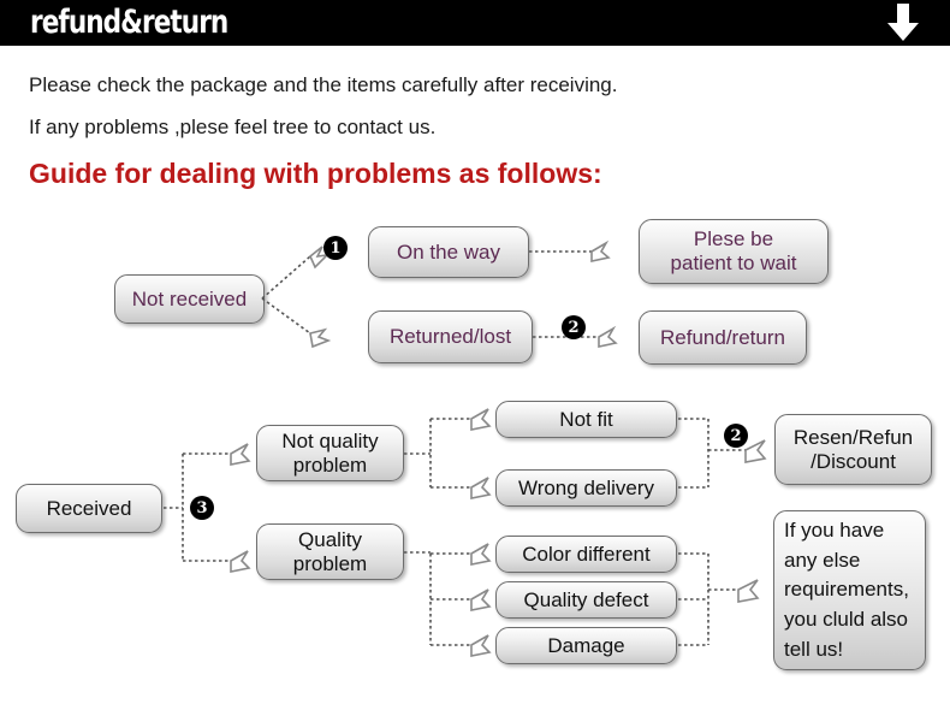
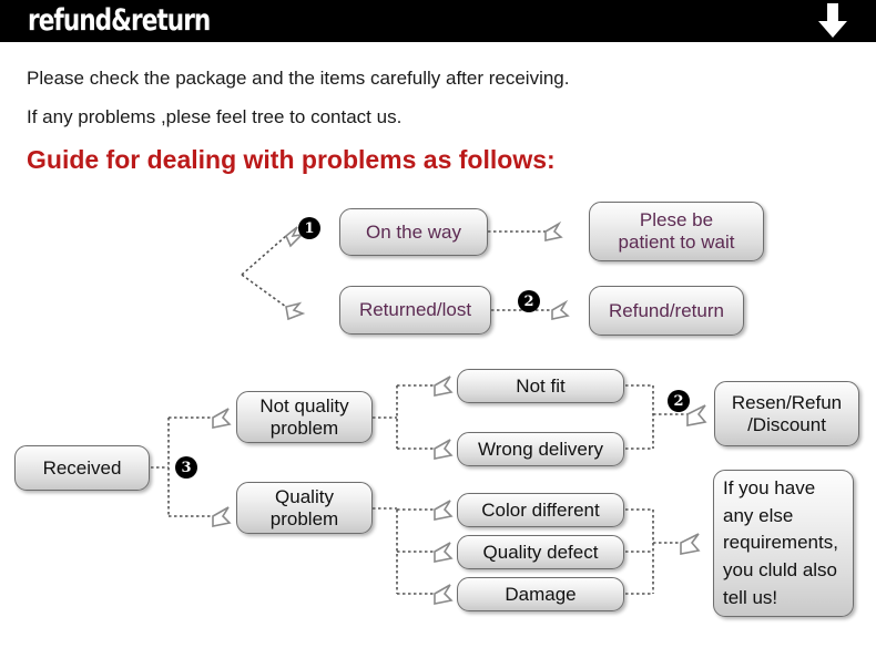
  refund&return
  Please check the package and the items carefully after receiving.
  If any problems ,plese feel tree to contact us.
  Guide for dealing with problems as follows:
- Not received
  1
  On the way
  Returned/lost
  2
  Plese be
  patient to wait
  Refund/return
  Received
  3
  Not quality
  problem
  Quality
  problem
  Not fit
  Wrong delivery
  Color different
  Quality defect
  Damage
  2
  Resen/Refun
  /Discount
  If you have
  any else
  requirements,
  you cluld also
  tell us!
